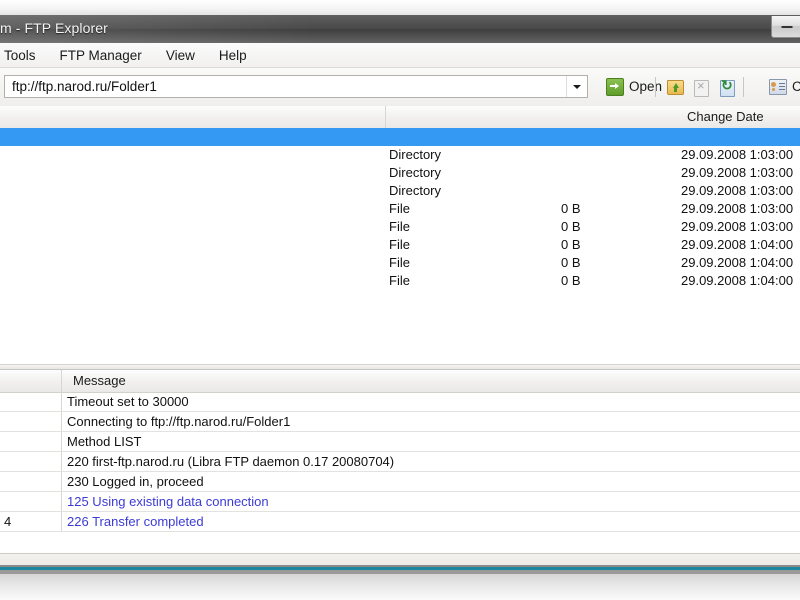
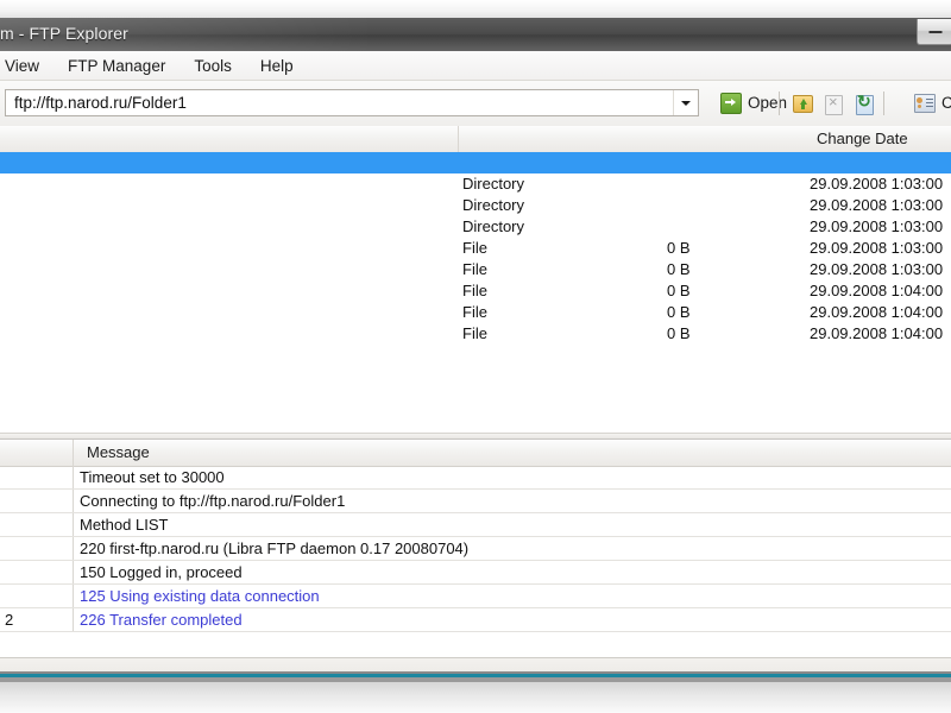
  m - FTP Explorer
- Tools
+ View
  FTP Manager
- View
+ Tools
  Help
  ftp://ftp.narod.ru/Folder1
  Open
  Change Date
  Directory
  29.09.2008 1:03:00
  Directory
  29.09.2008 1:03:00
  Directory
  29.09.2008 1:03:00
  File
  0 B
  29.09.2008 1:03:00
  File
  0 B
  29.09.2008 1:03:00
  File
  0 B
  29.09.2008 1:04:00
  File
  0 B
  29.09.2008 1:04:00
  File
  0 B
  29.09.2008 1:04:00
  Message
  Timeout set to 30000
  Connecting to ftp://ftp.narod.ru/Folder1
  Method LIST
  220 first-ftp.narod.ru (Libra FTP daemon 0.17 20080704)
- 230 Logged in, proceed
+ 150 Logged in, proceed
  125 Using existing data connection
- 4
+ 2
  226 Transfer completed
